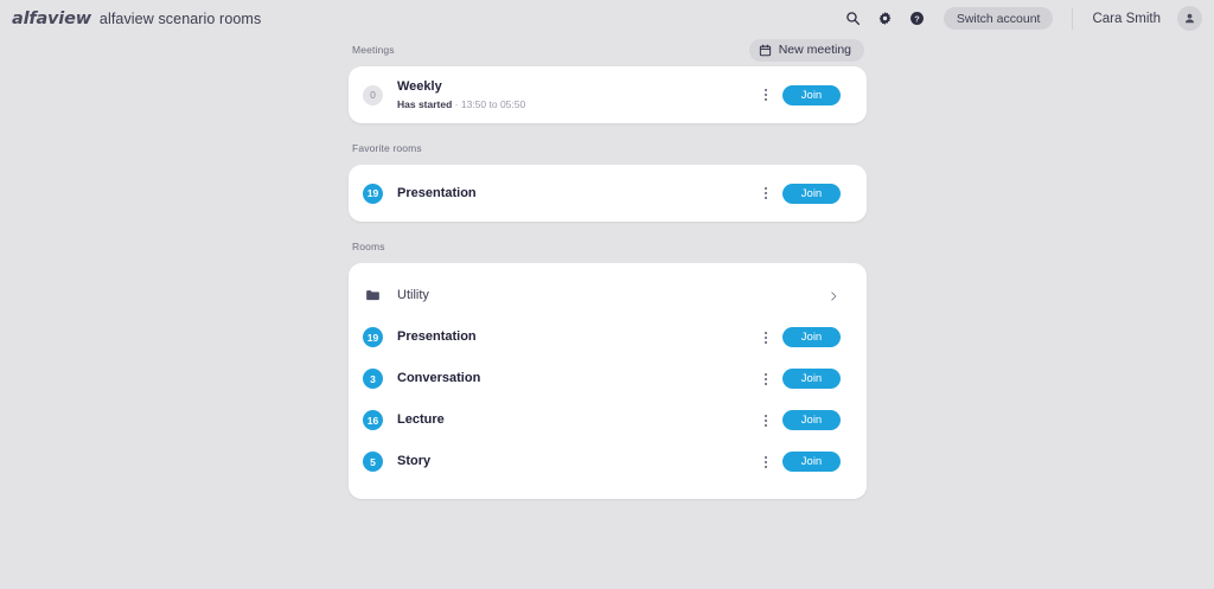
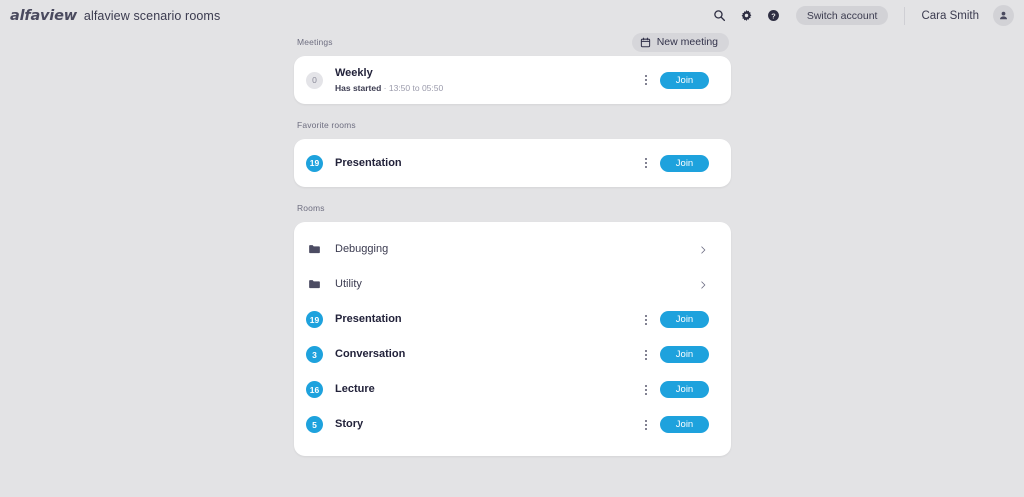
  alfaview
  alfaview scenario rooms
  ?
  Switch account
  Cara Smith
  Meetings
  New meeting
  0
  Weekly
  Has started · 13:50 to 05:50
  Join
  Favorite rooms
  19
  Presentation
  Join
  Rooms
+ Debugging
  Utility
  19
  Presentation
  Join
  3
  Conversation
  Join
  16
  Lecture
  Join
  5
  Story
  Join
